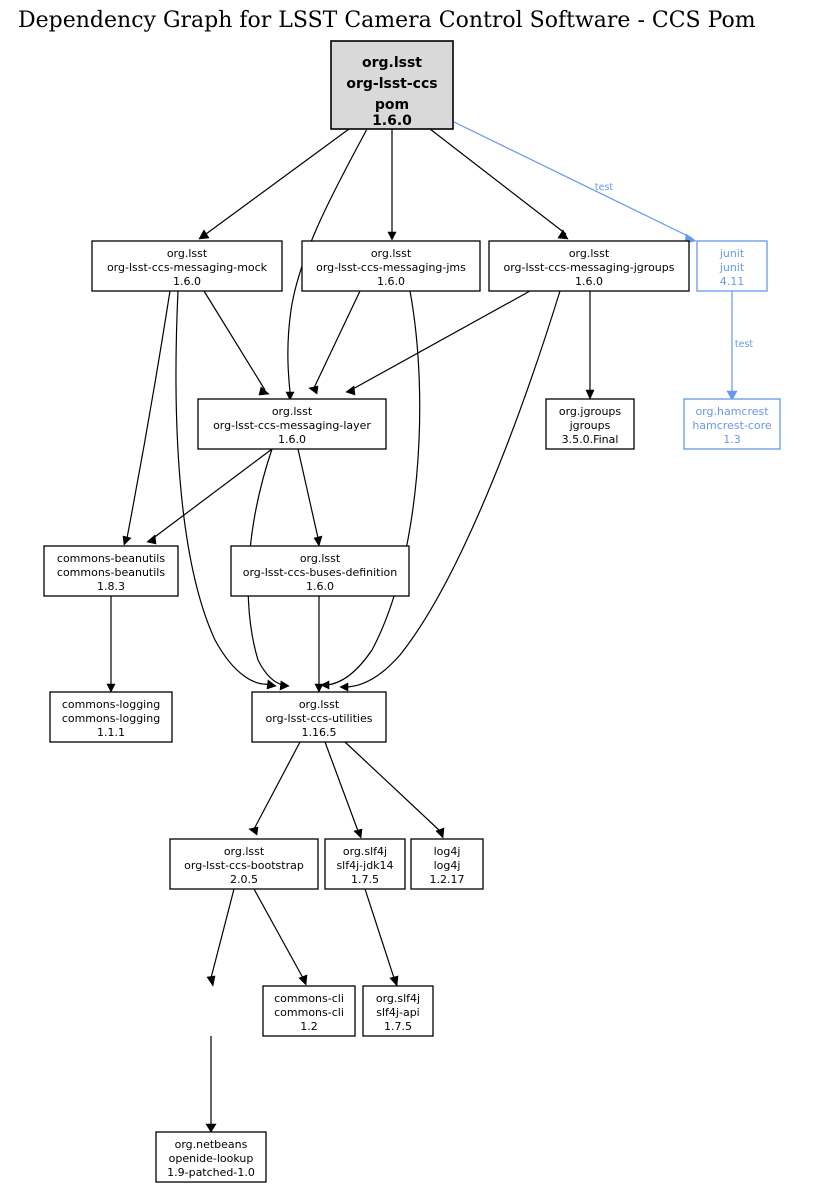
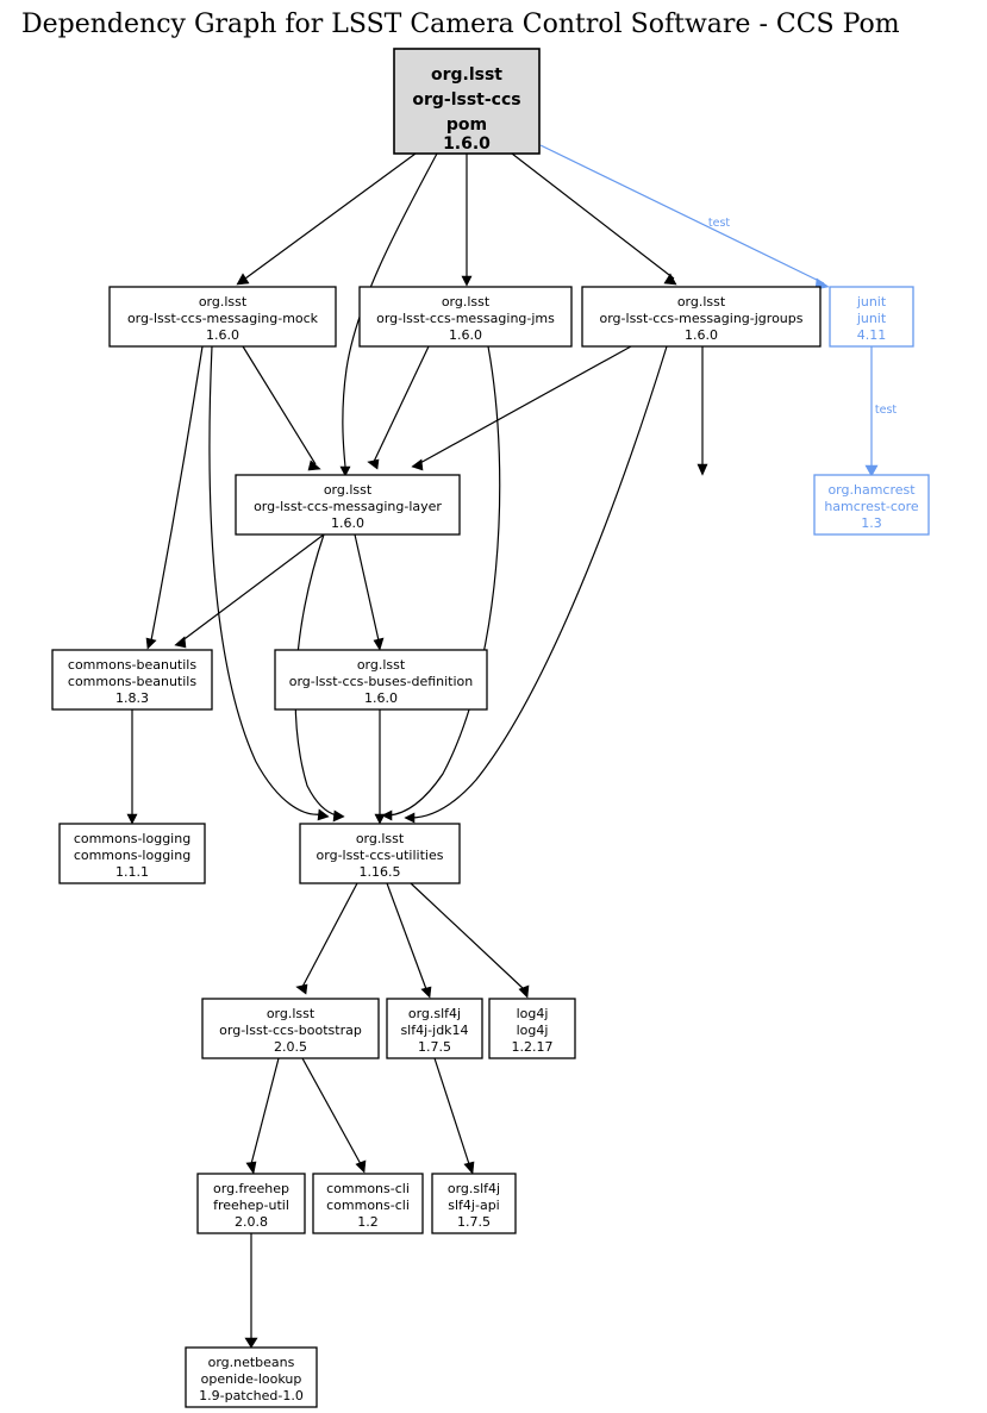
  Dependency Graph for LSST Camera Control Software - CCS Pom
  test
  test
  org.lsst
  org-lsst-ccs
  pom
  1.6.0
  org.lsst
  org-lsst-ccs-messaging-mock
  1.6.0
  org.lsst
  org-lsst-ccs-messaging-jms
  1.6.0
  org.lsst
  org-lsst-ccs-messaging-jgroups
  1.6.0
  junit
  junit
  4.11
  org.lsst
  org-lsst-ccs-messaging-layer
  1.6.0
- org.jgroups
- jgroups
- 3.5.0.Final
  org.hamcrest
  hamcrest-core
  1.3
  commons-beanutils
  commons-beanutils
  1.8.3
  org.lsst
  org-lsst-ccs-buses-definition
  1.6.0
  commons-logging
  commons-logging
  1.1.1
  org.lsst
  org-lsst-ccs-utilities
  1.16.5
  org.lsst
  org-lsst-ccs-bootstrap
  2.0.5
  org.slf4j
  slf4j-jdk14
  1.7.5
  log4j
  log4j
  1.2.17
+ org.freehep
+ freehep-util
+ 2.0.8
  commons-cli
  commons-cli
  1.2
  org.slf4j
  slf4j-api
  1.7.5
  org.netbeans
  openide-lookup
  1.9-patched-1.0
